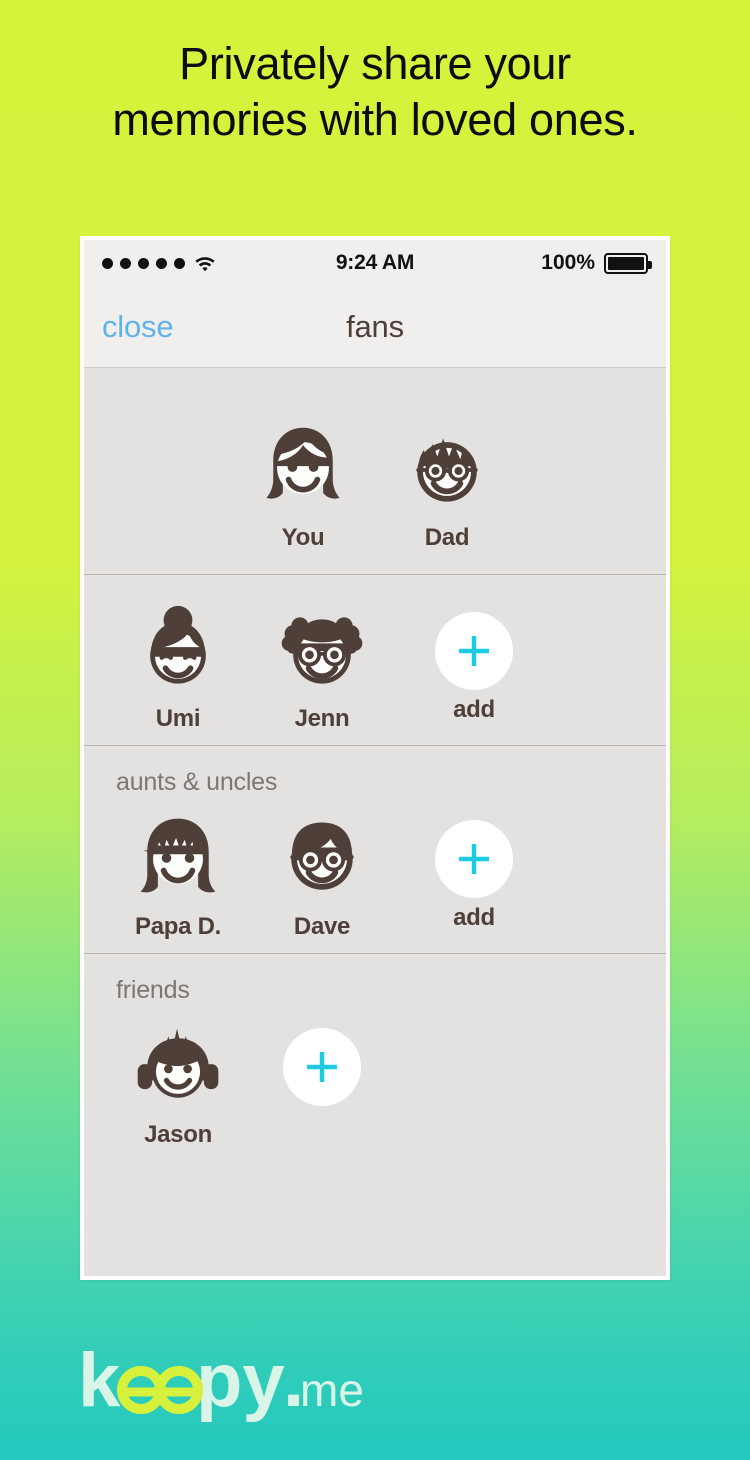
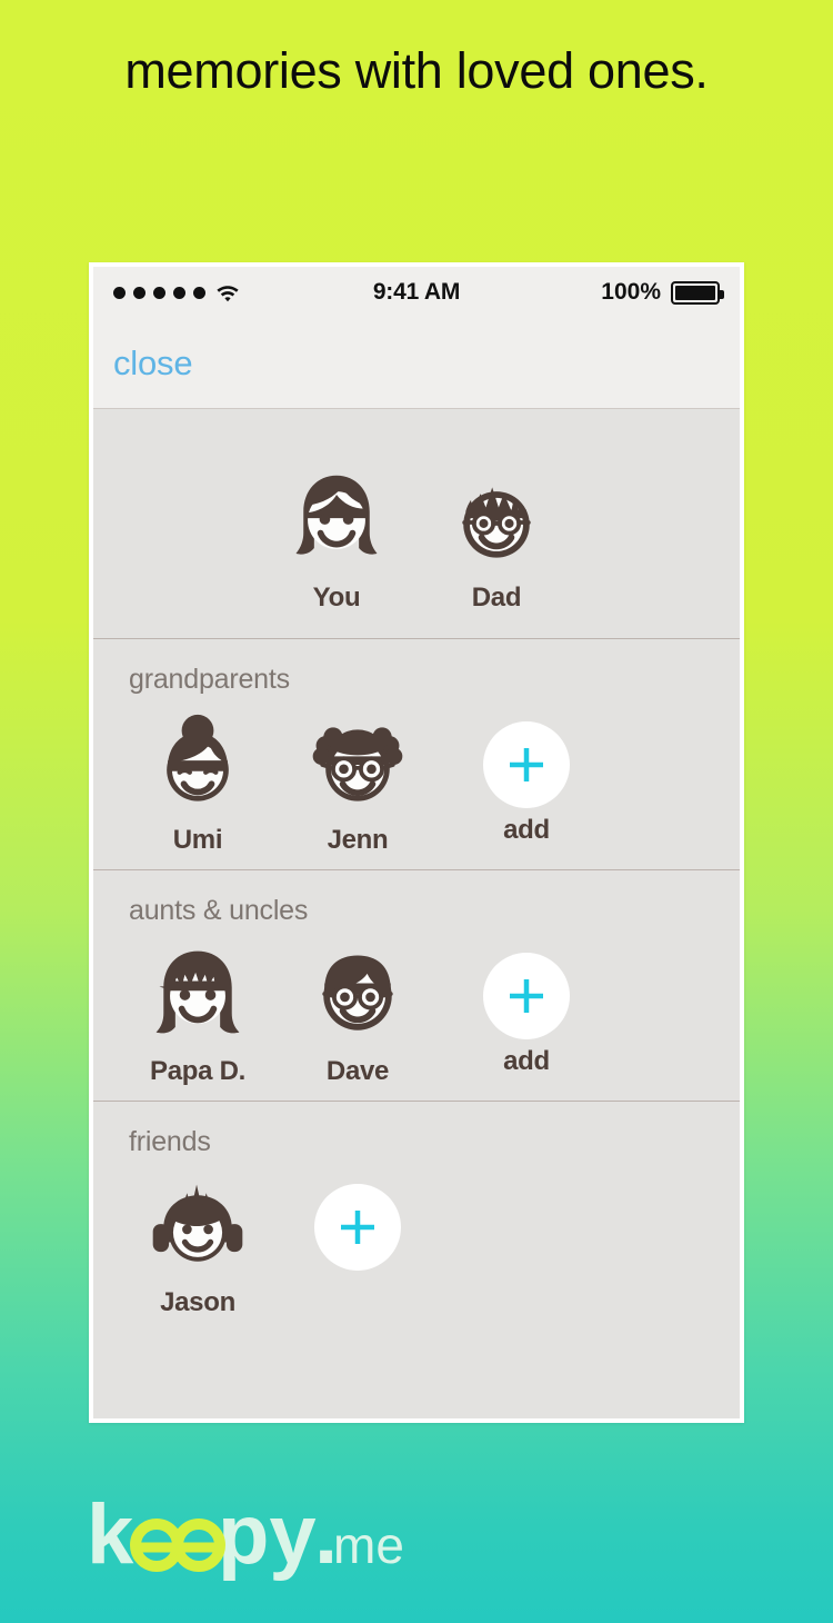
- Privately share your
  memories with loved ones.
- 9:24 AM
+ 9:41 AM
  100%
  close
- fans
  You
  Dad
+ grandparents
  Umi
  Jenn
  add
  aunts & uncles
  Papa D.
  Dave
  add
  friends
  Jason
  k
  py
  .
  me
